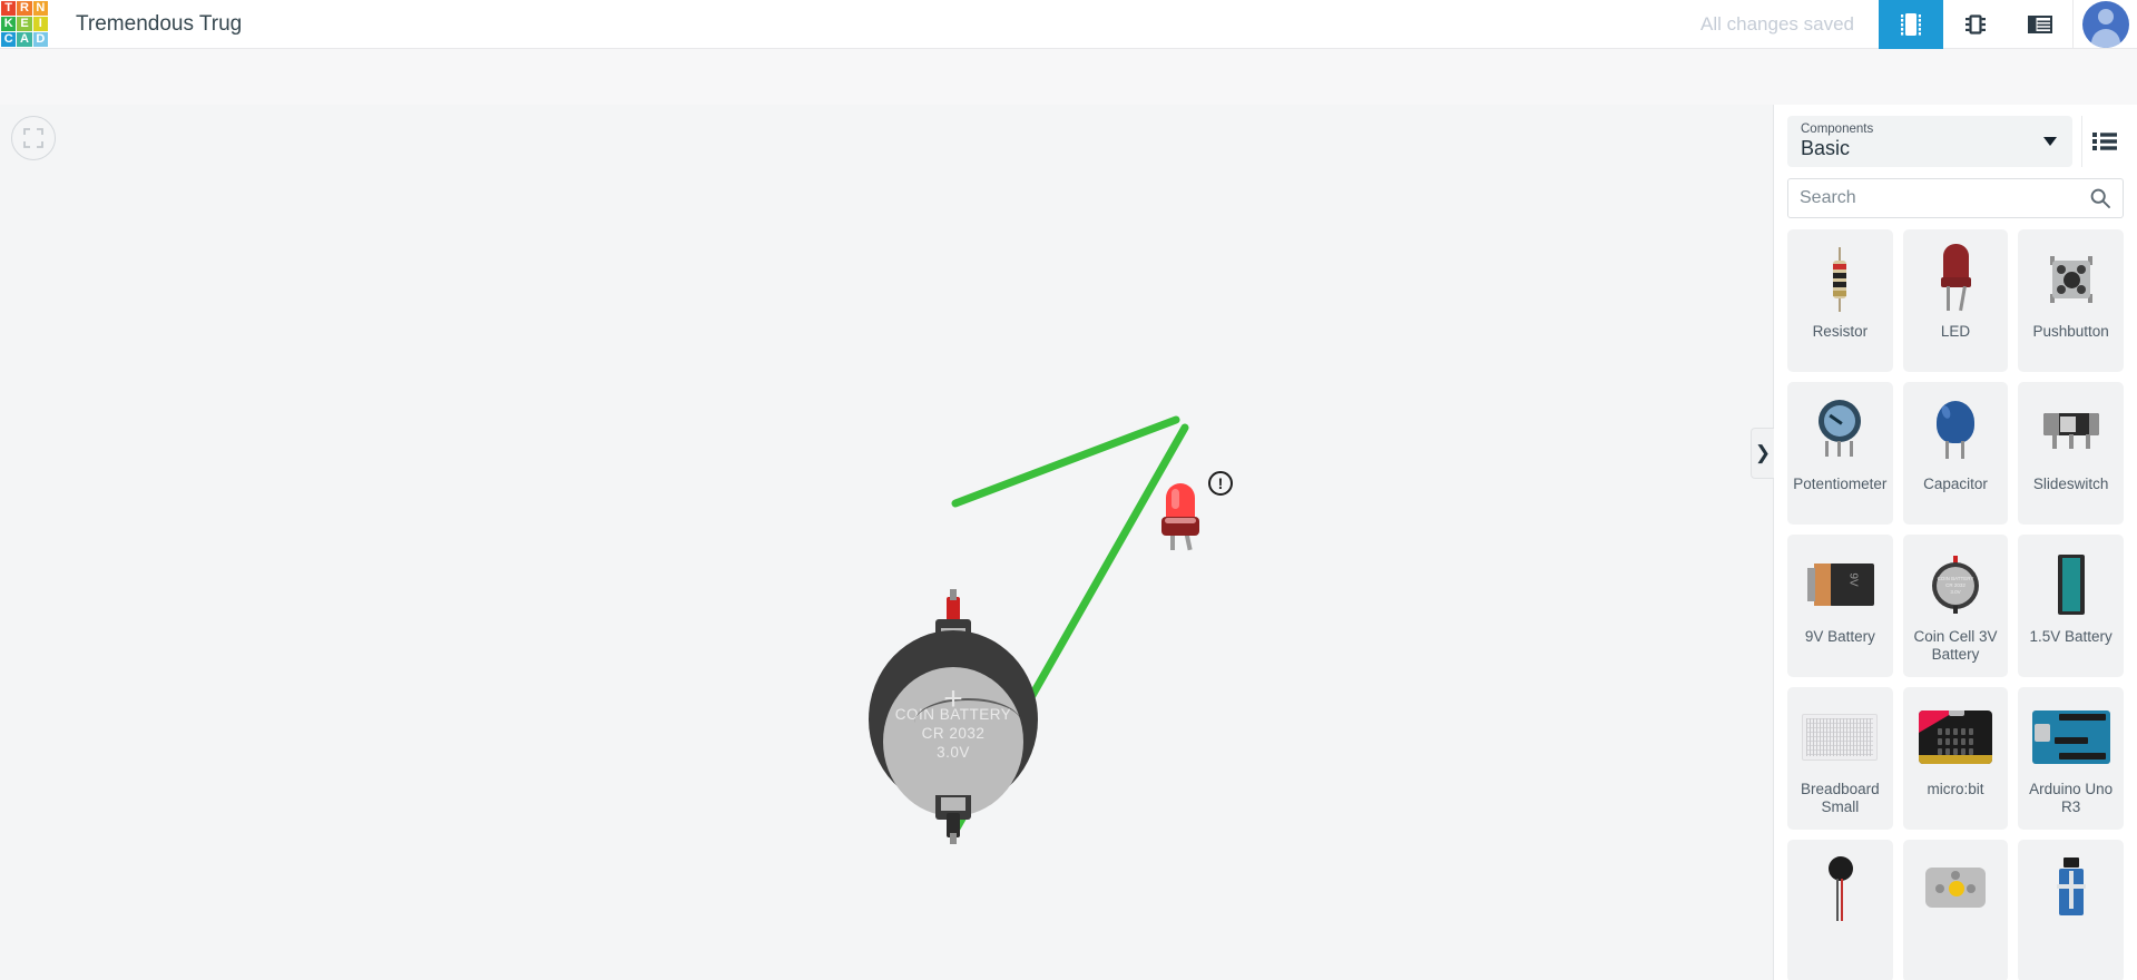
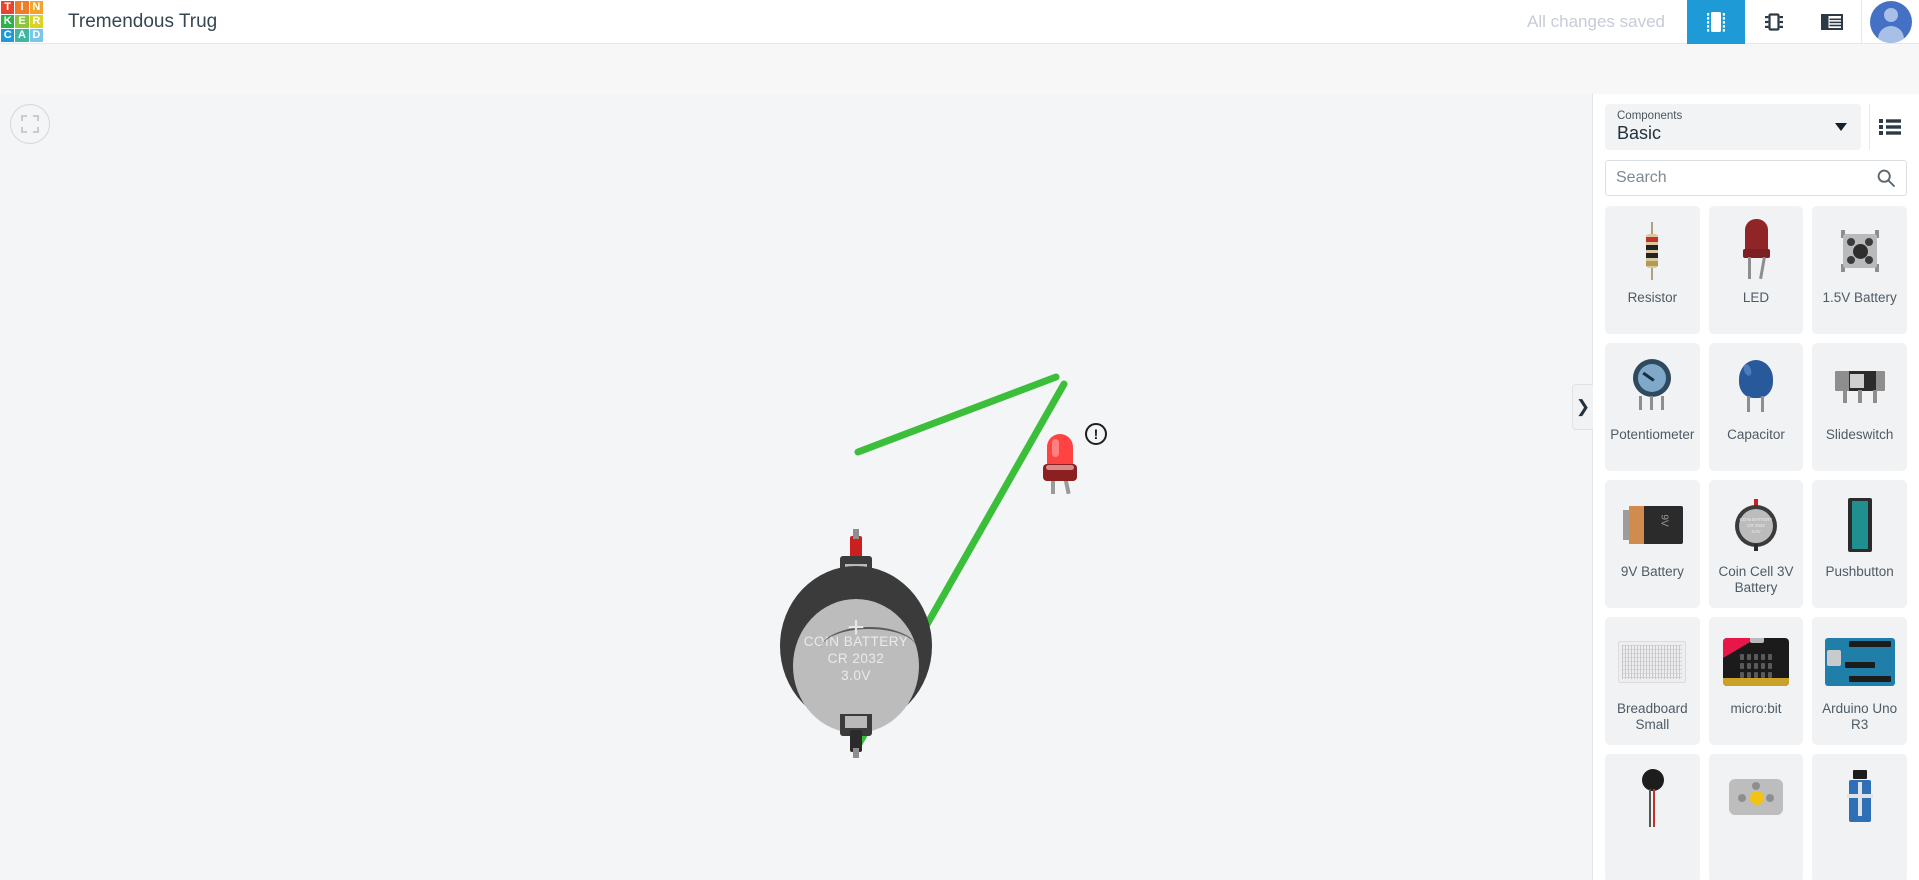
  T
- R
+ I
  N
  K
  E
- I
+ R
  C
  A
  D
  Tremendous Trug
  All changes saved
  +
  COIN BATTERY
  CR 2032
  3.0V
  !
  ❯
  Components
  Basic
  Search
  Resistor
  LED
- Pushbutton
+ 1.5V Battery
  Potentiometer
  Capacitor
  Slideswitch
  9V Battery
  Coin Cell 3V Battery
- 1.5V Battery
+ Pushbutton
  Breadboard Small
  micro:bit
  Arduino Uno R3
